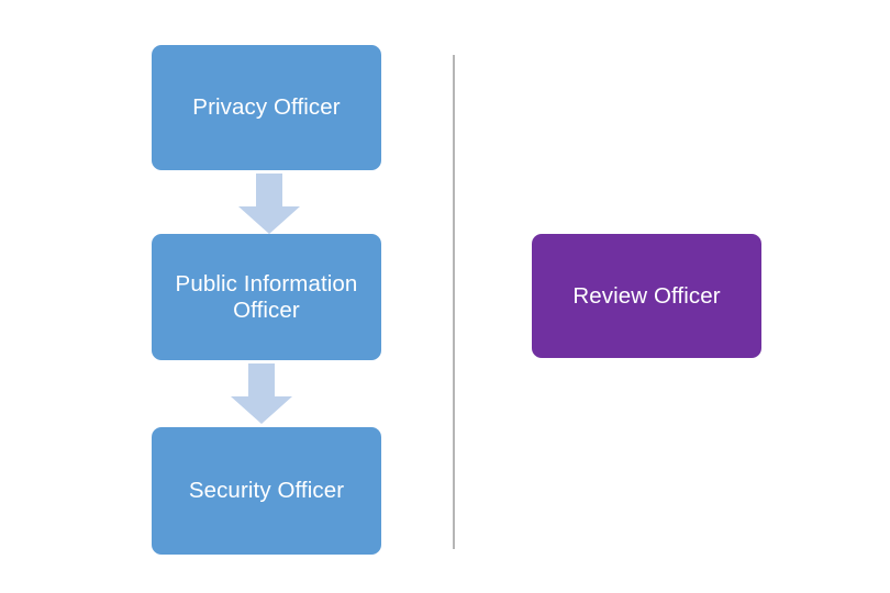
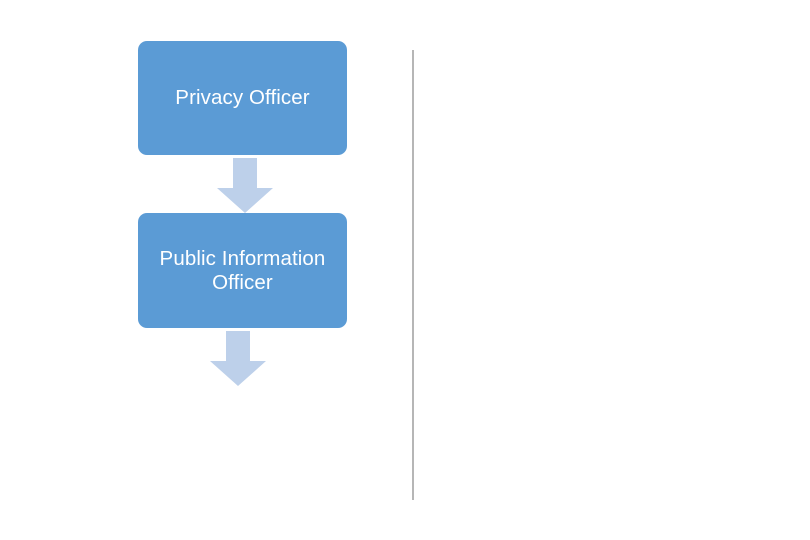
  Privacy Officer
  Public Information Officer
- Security Officer
- Review Officer
